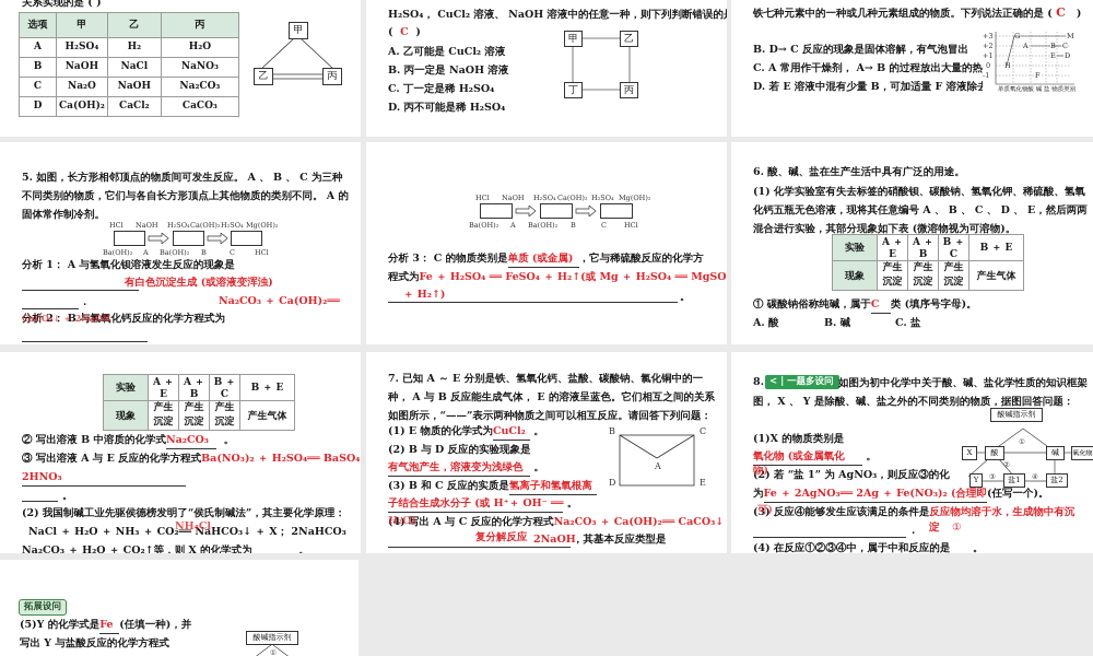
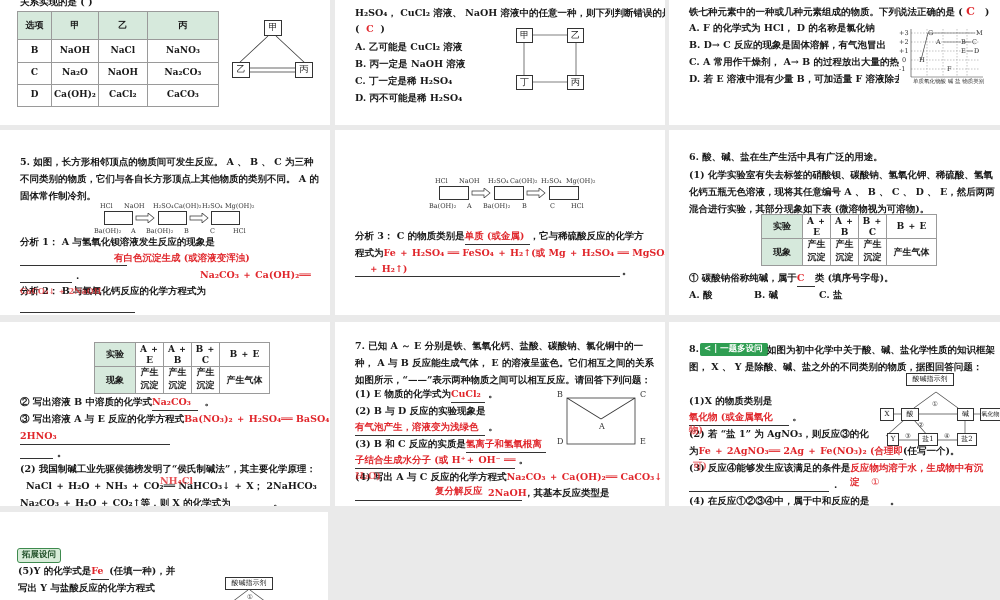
  关系实现的是 ( )
  选项	甲	乙	丙
- A	H₂SO₄	H₂	H₂O
  B	NaOH	NaCl	NaNO₃
  C	Na₂O	NaOH	Na₂CO₃
  D	Ca(OH)₂	CaCl₂	CaCO₃
  甲
  乙
  丙
  H₂SO₄， CuCl₂ 溶液、 NaOH 溶液中的任意一种，则下列判断错误的
  ( C )
  A. 乙可能是 CuCl₂ 溶液
  B. 丙一定是 NaOH 溶液
  C. 丁一定是稀 H₂SO₄
  D. 丙不可能是稀 H₂SO₄
  甲
  乙
  丁
  丙
  铁七种元素中的一种或几种元素组成的物质。下列说法正确的是 ( C )
+ A. F 的化学式为 HCl， D 的名称是氯化钠
  B. D→ C 反应的现象是固体溶解，有气泡冒出
  C. A 常用作干燥剂， A→ B 的过程放出大量的热
  D. 若 E 溶液中混有少量 B，可加适量 F 溶液除
  +3
  +2
  +1
  0
  -1
  G
  A
  B
  C
  E
  D
  H
  M
  F
  5. 如图，长方形相邻顶点的物质间可发生反应。 A 、 B 、 C 为三种不同类别的物质，它们与各自长方形顶点上其他物质的类别不同。 A 的固体常作制冷剂。
  HCl
  NaOH
  H₂SO₄
  Ca(OH)₂
  H₂SO₄
  Mg(OH)₂
  Ba(OH)₂
  A
  Ba(OH)₂
  B
  C
  HCl
  分析 1： A 与氢氧化钡溶液发生反应的现象是
  有白色沉淀生成 (或溶液变浑浊)
  .
  Na₂CO₃ ＋ Ca(OH)₂══
  分析 2： B 与氢氧化钙反应的化学方程式为
  CaCO₃↓ ＋ 2NaOH
  HCl
  NaOH
  H₂SO₄
  Ca(OH)₂
  H₂SO₄
  Mg(OH)₂
  Ba(OH)₂
  A
  Ba(OH)₂
  B
  C
  HCl
  分析 3： C 的物质类别是单质 (或金属) ，它与稀硫酸反应的化学方
  程式为Fe ＋ H₂SO₄ ══ FeSO₄ ＋ H₂↑(或 Mg ＋ H₂SO₄ ══ MgSO
  ＋ H₂↑)
  。
  6. 酸、碱、盐在生产生活中具有广泛的用途。
  (1) 化学实验室有失去标签的硝酸钡、碳酸钠、氢氧化钾、稀硫酸、氢氧化钙五瓶无色溶液，现将其任意编号 A 、 B 、 C 、 D 、 E，然后两两混合进行实验，其部分现象如下表 (微溶物视为可溶物)。
  实验	A ＋ E	A ＋ B	B ＋ C	B ＋ E
  现象	产生沉淀	产生沉淀	产生沉淀	产生气体
  ① 碳酸钠俗称纯碱，属于C 类 (填序号字母)。
  A. 酸
  B. 碱
  C. 盐
  实验	A ＋ E	A ＋ B	B ＋ C	B ＋ E
  现象	产生沉淀	产生沉淀	产生沉淀	产生气体
  ② 写出溶液 B 中溶质的化学式Na₂CO₃ 。
  ③ 写出溶液 A 与 E 反应的化学方程式Ba(NO₃)₂ ＋ H₂SO₄══ BaSO₄
  2HNO₃
  。
  (2) 我国制碱工业先驱侯德榜发明了“侯氏制碱法”，其主要化学原理：
  NaCl ＋ H₂O ＋ NH₃ ＋ CO₂══ NaHCO₃↓ ＋ X； 2NaHCO₃
  NH₄Cl
  Na₂CO₃ ＋ H₂O ＋ CO₂↑等，则 X 的化学式为 。
  7. 已知 A ～ E 分别是铁、氢氧化钙、盐酸、碳酸钠、氯化铜中的一种， A 与 B 反应能生成气体， E 的溶液呈蓝色。它们相互之间的关系如图所示，“——”表示两种物质之间可以相互反应。请回答下列问题：
  (1) E 物质的化学式为CuCl₂ 。
  (2) B 与 D 反应的实验现象是
  有气泡产生，溶液变为浅绿色 。
  (3) B 和 C 反应的实质是氢离子和氢氧根离
  子结合生成水分子 (或 H⁺＋ OH⁻ ══ 。
  (4) 写出 A 与 C 反应的化学方程式Na₂CO₃ ＋ Ca(OH)₂══ CaCO₃↓
  H₂O)
  复分解反应
  2NaOH
  ，其基本反应类型是
  B
  C
  A
  D
  E
  8.
  < | 一题多设问
  如图为初中化学中关于酸、碱、盐化学性质的知识框架图， X 、 Y 是除酸、碱、盐之外的不同类别的物质，据图回答问题：
  (1)X 的物质类别是
  氧化物 (或金属氧化 。
  (2) 若 “盐 1” 为 AgNO₃，则反应③的化
  物)
  为Fe ＋ 2AgNO₃══ 2Ag ＋ Fe(NO₃)₂ (合理即(任写一个)。
  (3) 反应④能够发生应该满足的条件是反应物均溶于水，生成物中有沉
  可)
  淀
  ①
  .
  (4) 在反应①②③④中，属于中和反应的是 。
  酸碱指示剂
  X
  酸
  碱
  Y
  盐1
  盐2
  ①
  ②
  ③
  ④
  拓展设问
  (5)Y 的化学式是Fe (任填一种)，并
  写出 Y 与盐酸反应的化学方程式
  酸碱指示剂
  ①
